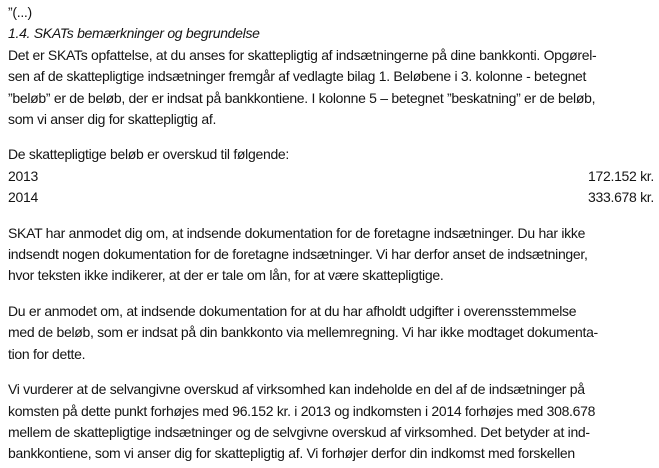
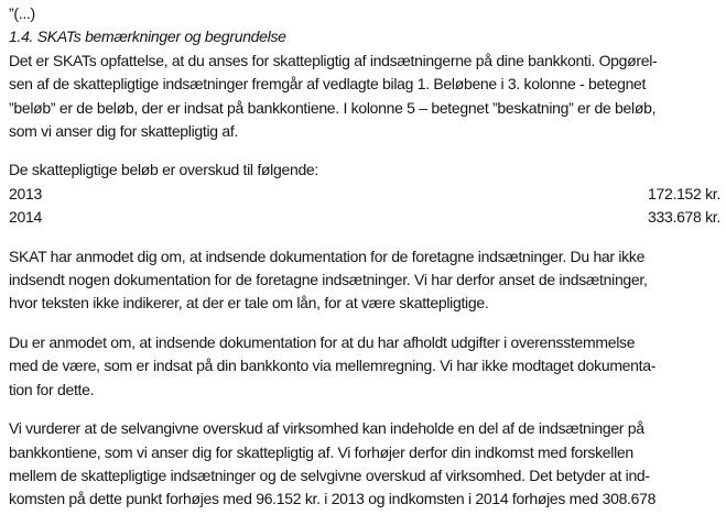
  ”(...)
  1.4. SKATs bemærkninger og begrundelse
  Det er SKATs opfattelse, at du anses for skattepligtig af indsætningerne på dine bankkonti. Opgørel-
  sen af de skattepligtige indsætninger fremgår af vedlagte bilag 1. Beløbene i 3. kolonne - betegnet
  ”beløb” er de beløb, der er indsat på bankkontiene. I kolonne 5 – betegnet ”beskatning” er de beløb,
  som vi anser dig for skattepligtig af.
  De skattepligtige beløb er overskud til følgende:
  2013
  172.152 kr.
  2014
  333.678 kr.
  SKAT har anmodet dig om, at indsende dokumentation for de foretagne indsætninger. Du har ikke
  indsendt nogen dokumentation for de foretagne indsætninger. Vi har derfor anset de indsætninger,
  hvor teksten ikke indikerer, at der er tale om lån, for at være skattepligtige.
  Du er anmodet om, at indsende dokumentation for at du har afholdt udgifter i overensstemmelse
- med de beløb, som er indsat på din bankkonto via mellemregning. Vi har ikke modtaget dokumenta-
+ med de være, som er indsat på din bankkonto via mellemregning. Vi har ikke modtaget dokumenta-
  tion for dette.
  Vi vurderer at de selvangivne overskud af virksomhed kan indeholde en del af de indsætninger på
- komsten på dette punkt forhøjes med 96.152 kr. i 2013 og indkomsten i 2014 forhøjes med 308.678
+ bankkontiene, som vi anser dig for skattepligtig af. Vi forhøjer derfor din indkomst med forskellen
  mellem de skattepligtige indsætninger og de selvgivne overskud af virksomhed. Det betyder at ind-
- bankkontiene, som vi anser dig for skattepligtig af. Vi forhøjer derfor din indkomst med forskellen
+ komsten på dette punkt forhøjes med 96.152 kr. i 2013 og indkomsten i 2014 forhøjes med 308.678
